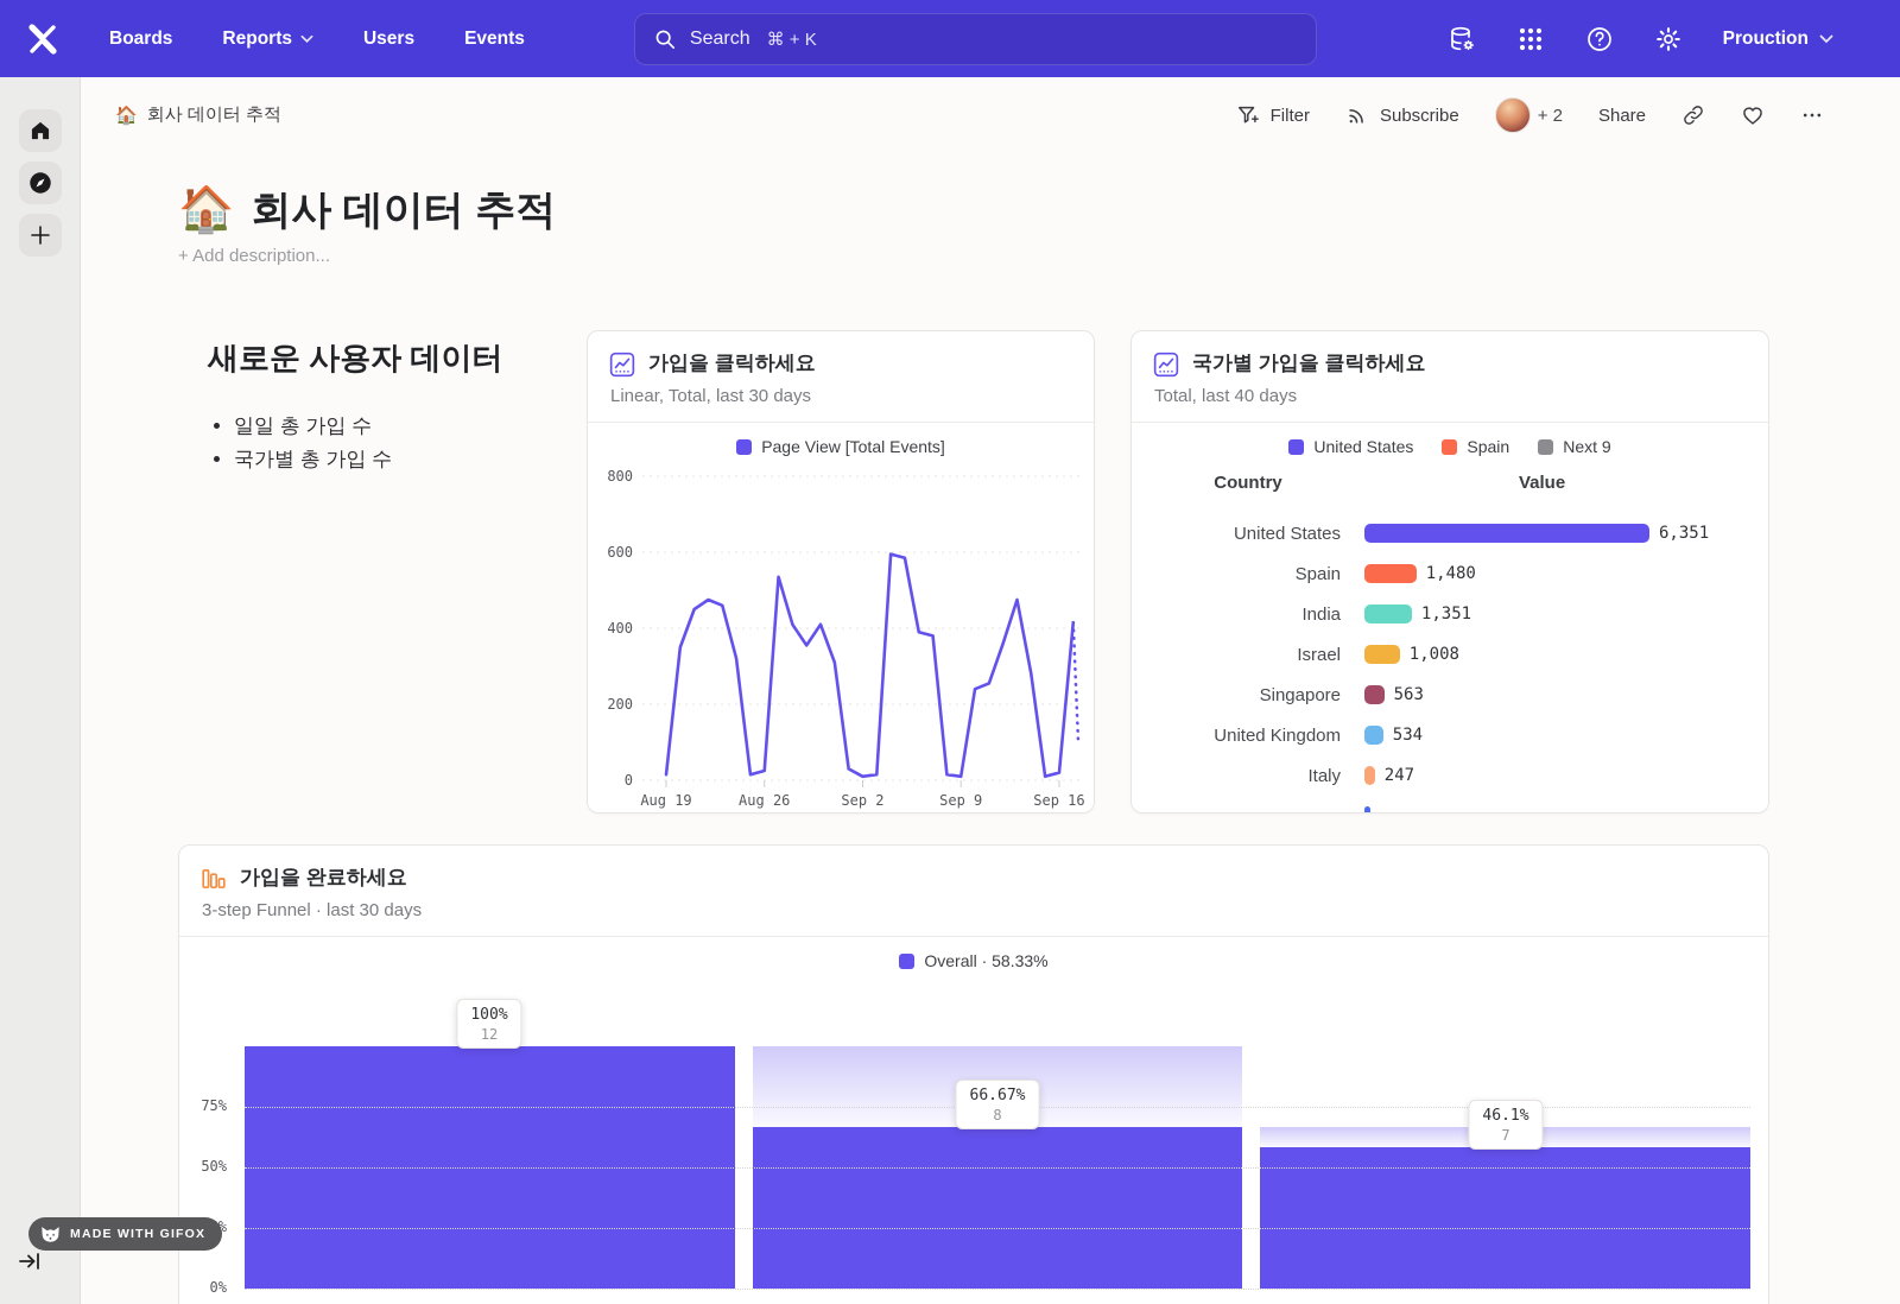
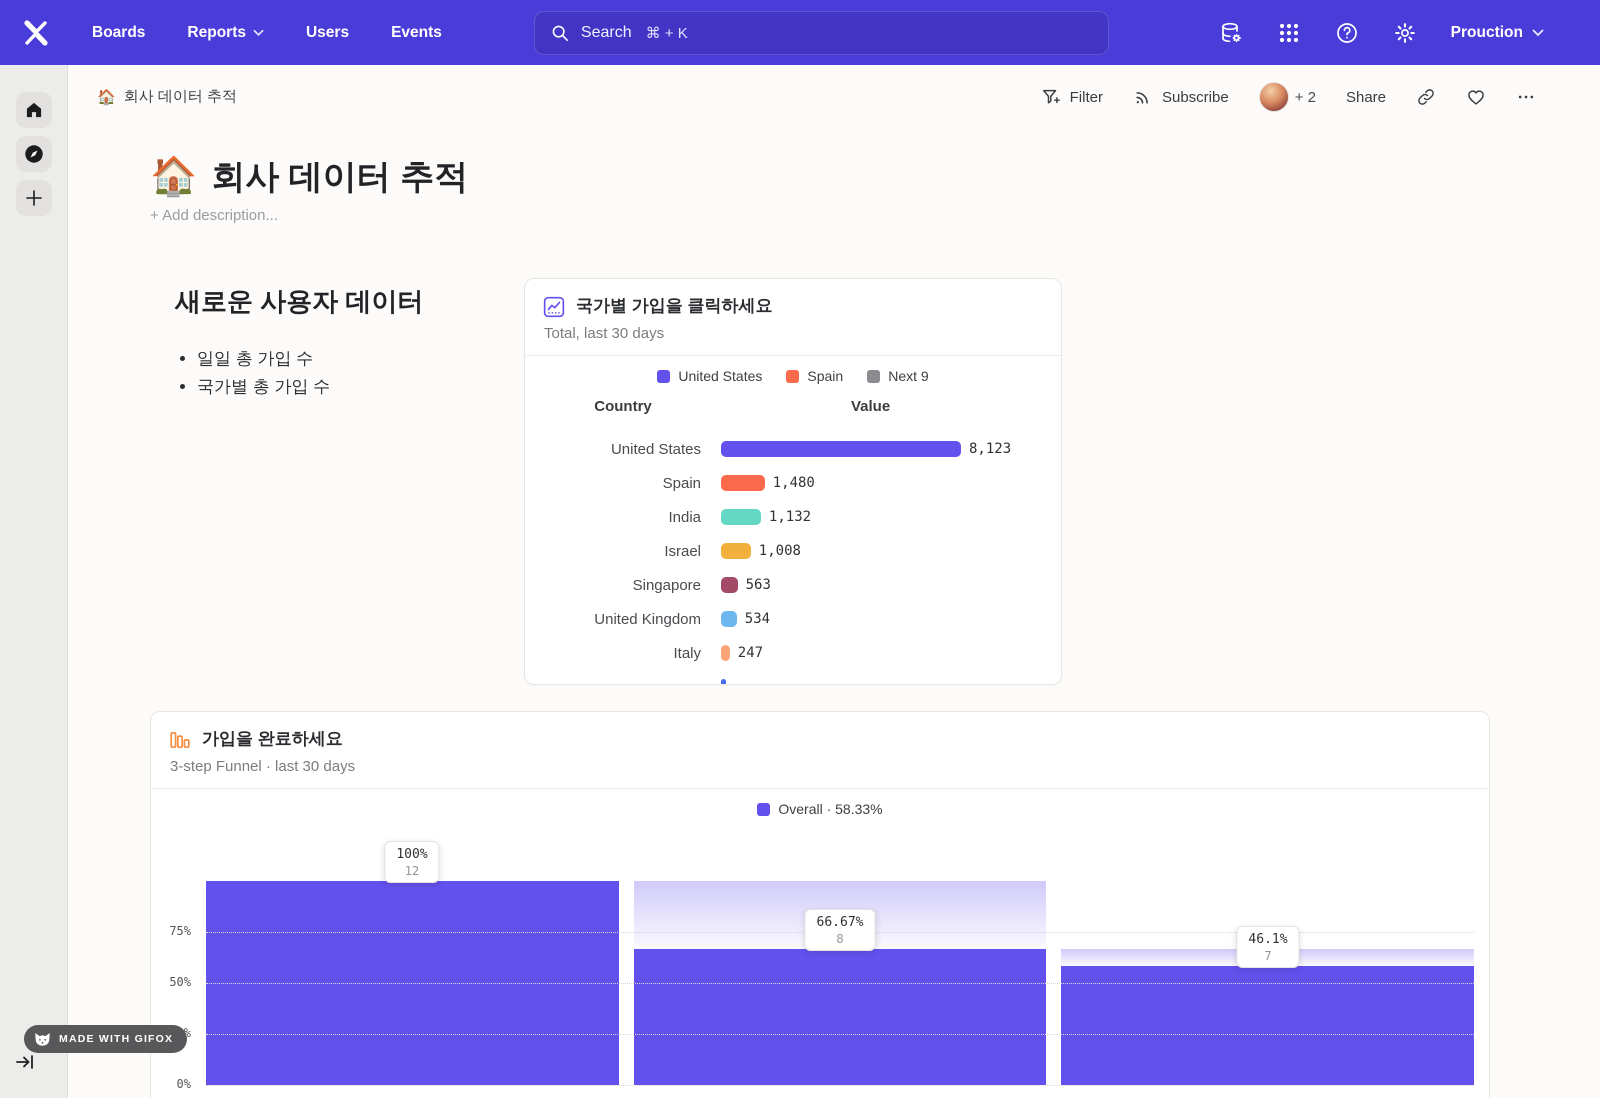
  Boards
  Reports
  Users
  Events
  Search
  ⌘ + K
  Prouction
  🏠
  회사 데이터 추적
  Filter
  Subscribe
  + 2
  Share
  🏠
  회사 데이터 추적
  + Add description...
  새로운 사용자 데이터
  일일 총 가입 수
  국가별 총 가입 수
- 가입을 클릭하세요
- Linear, Total, last 30 days
- Page View [Total Events]
- 0
- 200
- 400
- 600
- 800
- Aug 19
- Aug 26
- Sep 2
- Sep 9
- Sep 16
  국가별 가입을 클릭하세요
- Total, last 40 days
+ Total, last 30 days
  United States
  Spain
  Next 9
  Country
  Value
  United States
- 6,351
+ 8,123
  Spain
  1,480
  India
- 1,351
+ 1,132
  Israel
  1,008
  Singapore
  563
  United Kingdom
  534
  Italy
  247
  가입을 완료하세요
  3-step Funnel · last 30 days
  Overall · 58.33%
  0%
  50%
  75%
  100%
  12
  66.67%
  8
  46.1%
  7
  MADE WITH GIFOX
